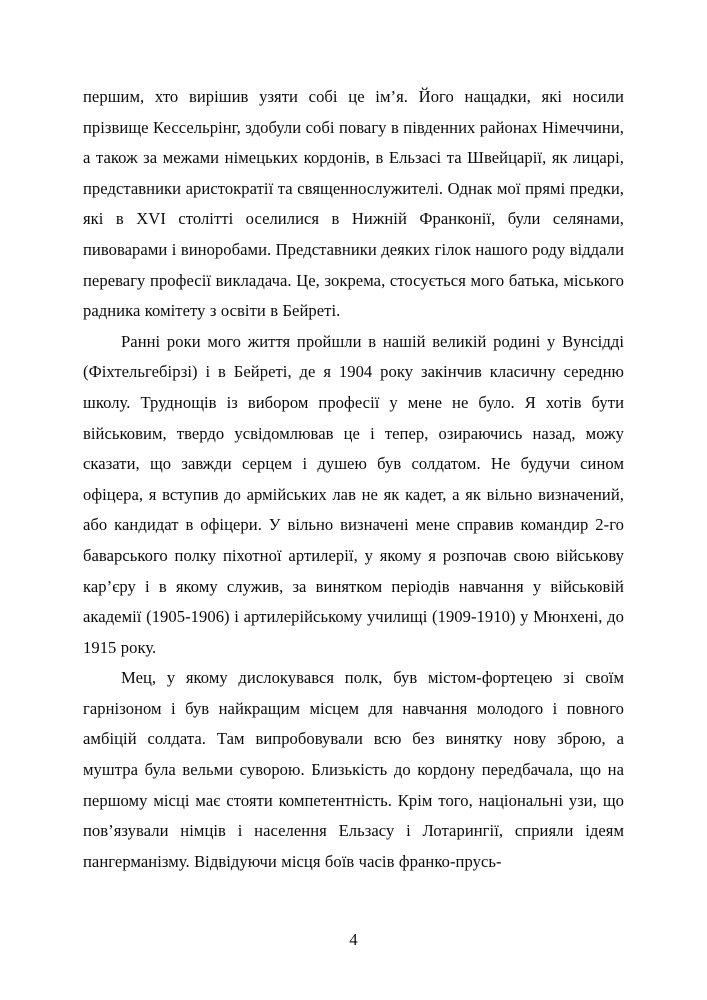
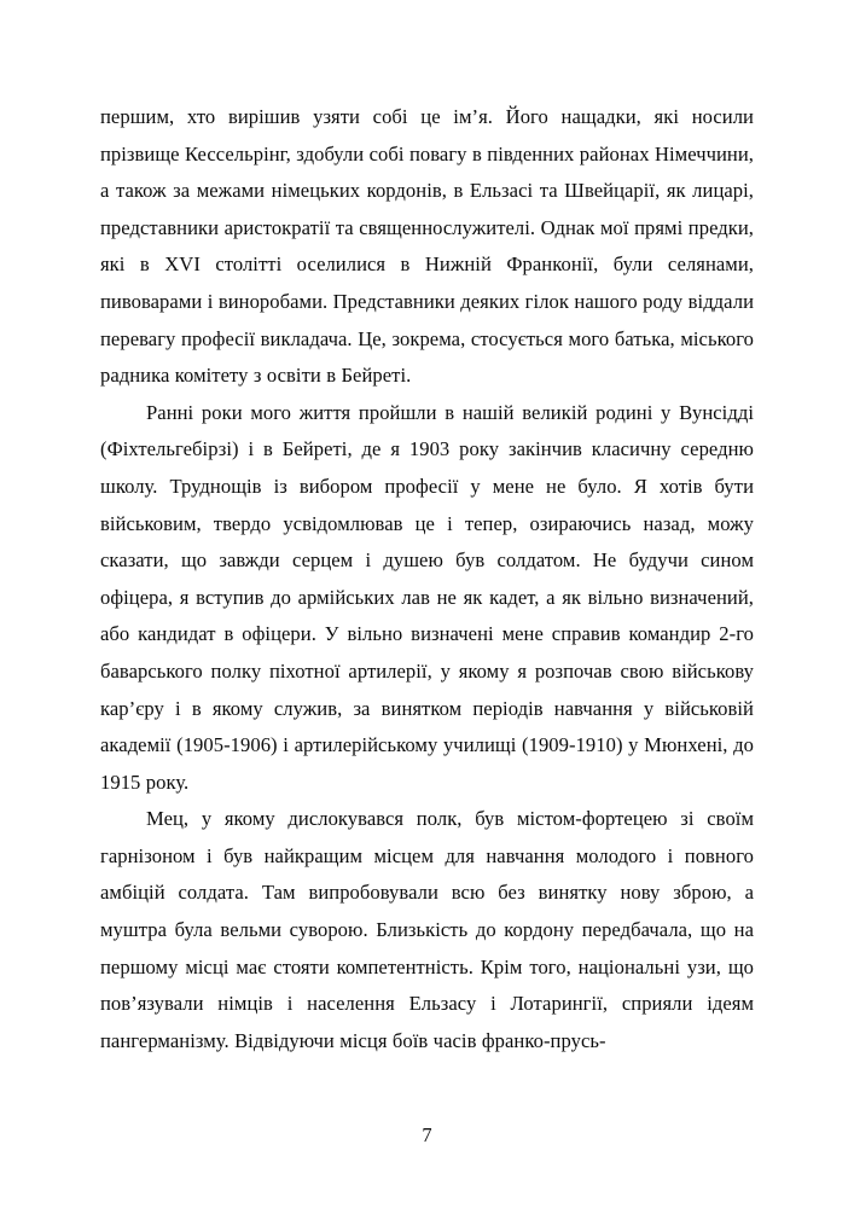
  першим, хто вирішив узяти собі це ім’я. Його нащадки, які носили прізвище Кессельрінг, здобули собі повагу в південних районах Німеччини, а також за межами німецьких кордонів, в Ельзасі та Швейцарії, як лицарі, представники аристократії та священнослужителі. Однак мої прямі предки, які в XVI столітті оселилися в Нижній Франконії, були селянами, пивоварами і виноробами. Представники деяких гілок нашого роду віддали перевагу професії викладача. Це, зокрема, стосується мого батька, міського радника комітету з освіти в Бейреті.
- Ранні роки мого життя пройшли в нашій великій родині у Вунсідді (Фіхтельгебірзі) і в Бейреті, де я 1904 року закінчив класичну середню школу. Труднощів із вибором професії у мене не було. Я хотів бути військовим, твердо усвідомлював це і тепер, озираючись назад, можу сказати, що завжди серцем і душею був солдатом. Не будучи сином офіцера, я вступив до армійських лав не як кадет, а як вільно визначений, або кандидат в офіцери. У вільно визначені мене справив командир 2-го баварського полку піхотної артилерії, у якому я розпочав свою військову кар’єру і в якому служив, за винятком періодів навчання у військовій академії (1905-1906) і артилерійському училищі (1909-1910) у Мюнхені, до 1915 року.
+ Ранні роки мого життя пройшли в нашій великій родині у Вунсідді (Фіхтельгебірзі) і в Бейреті, де я 1903 року закінчив класичну середню школу. Труднощів із вибором професії у мене не було. Я хотів бути військовим, твердо усвідомлював це і тепер, озираючись назад, можу сказати, що завжди серцем і душею був солдатом. Не будучи сином офіцера, я вступив до армійських лав не як кадет, а як вільно визначений, або кандидат в офіцери. У вільно визначені мене справив командир 2-го баварського полку піхотної артилерії, у якому я розпочав свою військову кар’єру і в якому служив, за винятком періодів навчання у військовій академії (1905-1906) і артилерійському училищі (1909-1910) у Мюнхені, до 1915 року.
  Мец, у якому дислокувався полк, був містом-фортецею зі своїм гарнізоном і був найкращим місцем для навчання молодого і повного амбіцій солдата. Там випробовували всю без винятку нову зброю, а муштра була вельми суворою. Близькість до кордону передбачала, що на першому місці має стояти компетентність. Крім того, національні узи, що пов’язували німців і населення Ельзасу і Лотарингії, сприяли ідеям пангерманізму. Відвідуючи місця боїв часів франко-прусь-
- 4
+ 7
